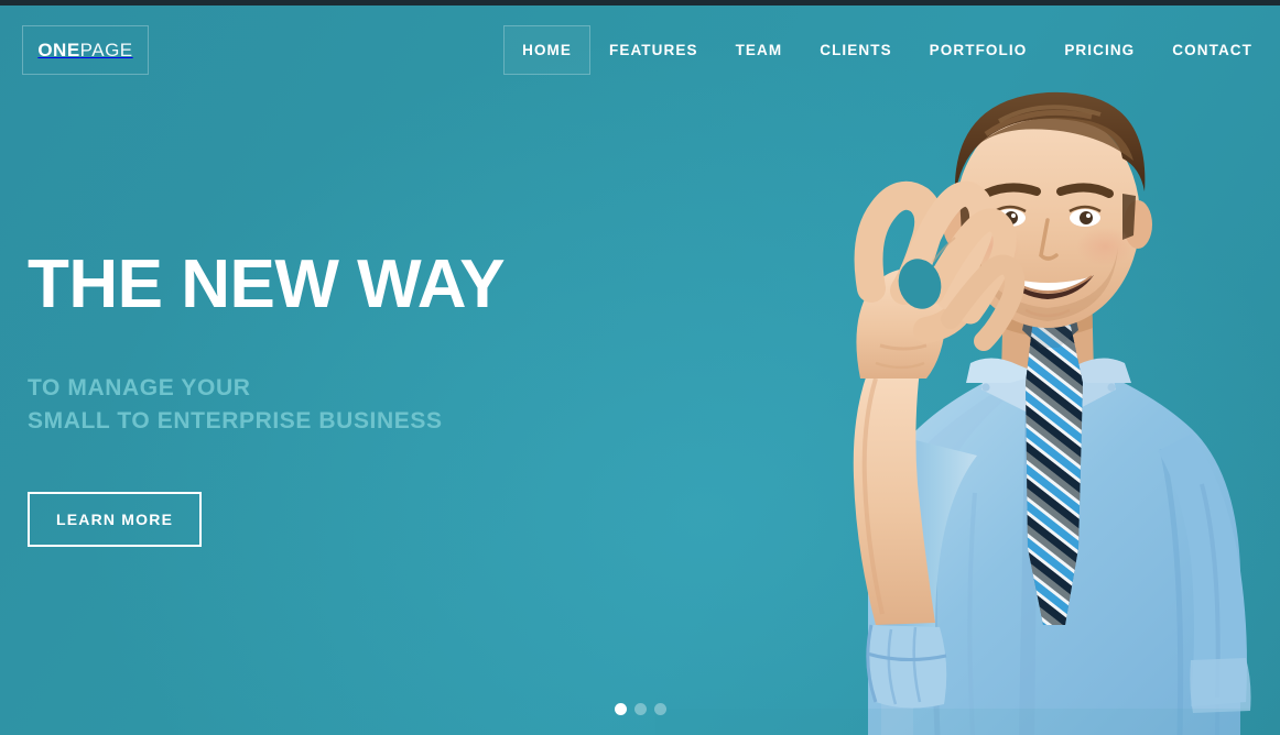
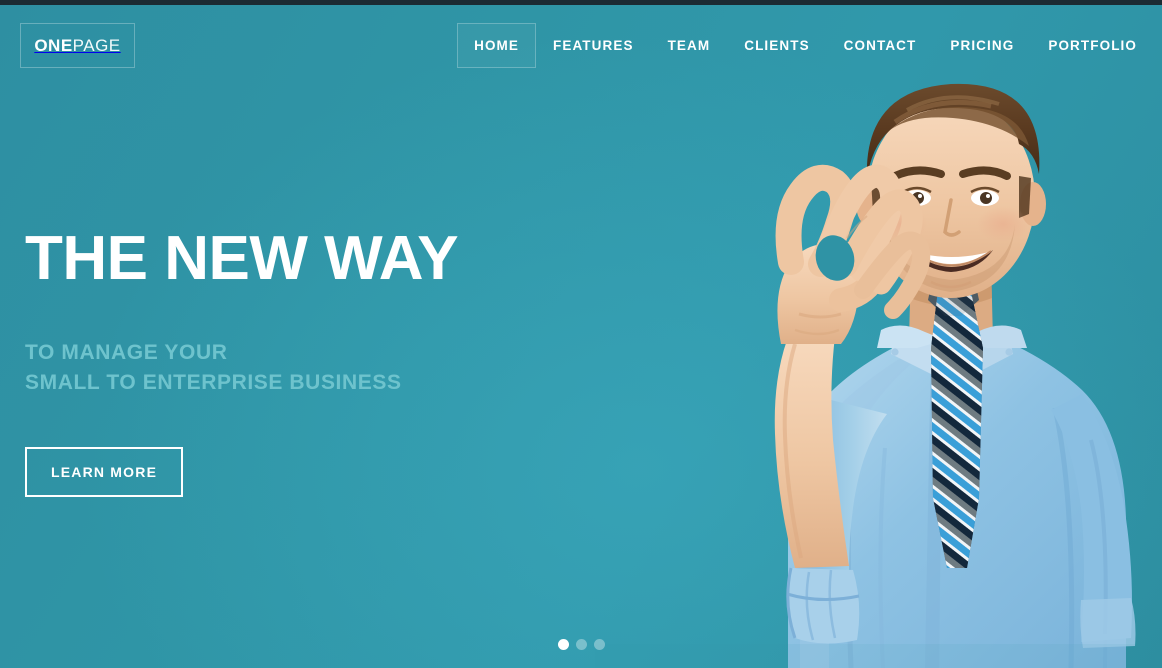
  ONEPAGE
  HOME
  FEATURES
  TEAM
  CLIENTS
- PORTFOLIO
+ CONTACT
  PRICING
- CONTACT
+ PORTFOLIO
  THE NEW WAY
  TO MANAGE YOUR
  SMALL TO ENTERPRISE BUSINESS
  LEARN MORE
